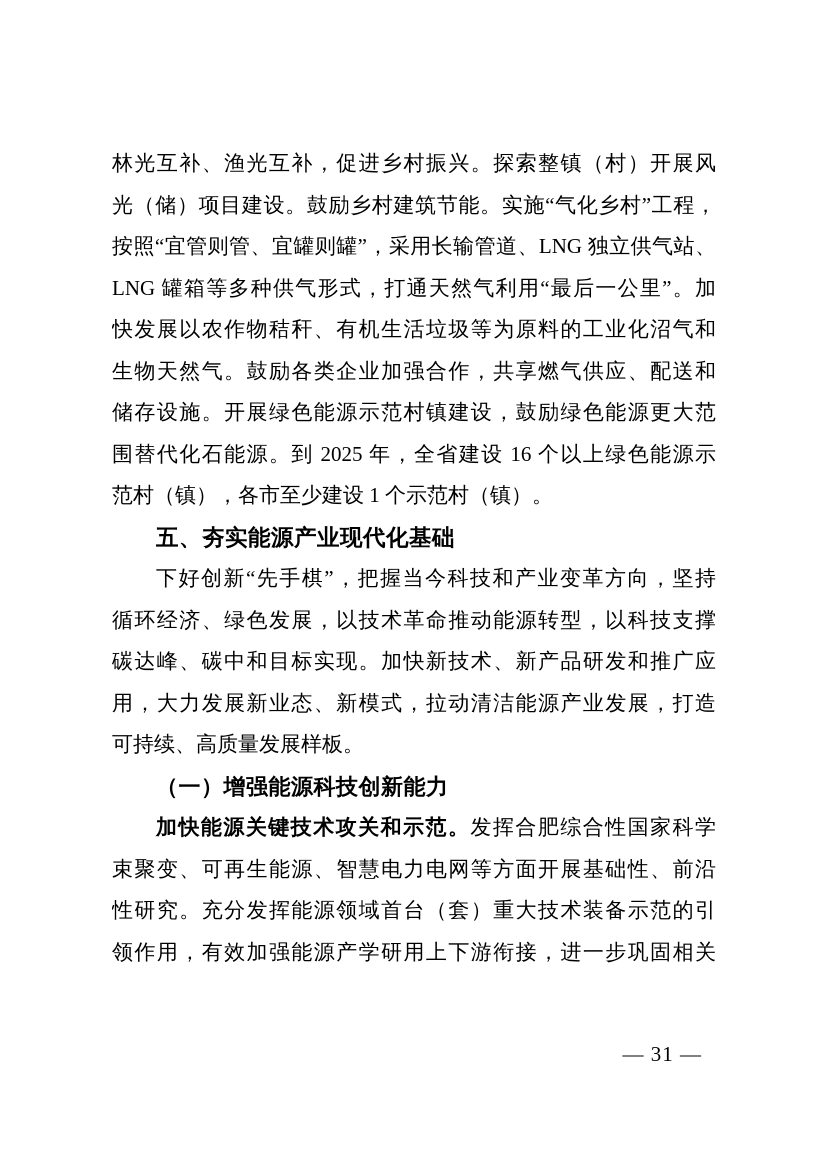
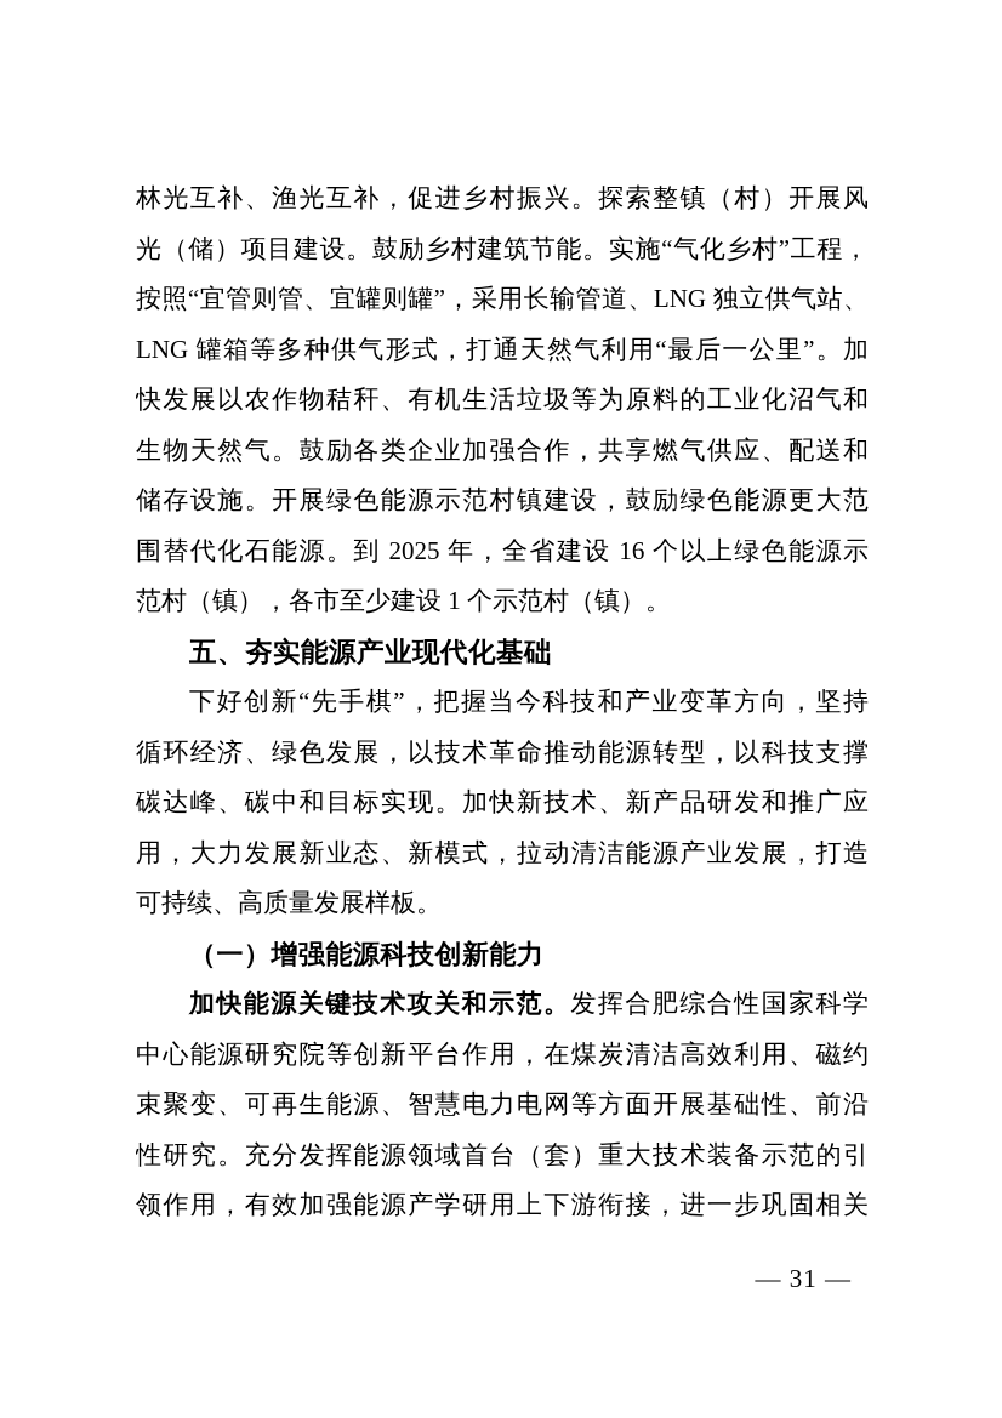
  林光互补、渔光互补，促进乡村振兴。探索整镇（村）开展风
  光（储）项目建设。鼓励乡村建筑节能。实施“气化乡村”工程，
  按照“宜管则管、宜罐则罐”，采用长输管道、LNG 独立供气站、
  LNG 罐箱等多种供气形式，打通天然气利用“最后一公里”。加
  快发展以农作物秸秆、有机生活垃圾等为原料的工业化沼气和
  生物天然气。鼓励各类企业加强合作，共享燃气供应、配送和
  储存设施。开展绿色能源示范村镇建设，鼓励绿色能源更大范
  围替代化石能源。到 2025 年，全省建设 16 个以上绿色能源示
  范村（镇），各市至少建设 1 个示范村（镇）。
  五、夯实能源产业现代化基础
  下好创新“先手棋”，把握当今科技和产业变革方向，坚持
  循环经济、绿色发展，以技术革命推动能源转型，以科技支撑
  碳达峰、碳中和目标实现。加快新技术、新产品研发和推广应
  用，大力发展新业态、新模式，拉动清洁能源产业发展，打造
  可持续、高质量发展样板。
  （一）增强能源科技创新能力
  加快能源关键技术攻关和示范。发挥合肥综合性国家科学
+ 中心能源研究院等创新平台作用，在煤炭清洁高效利用、磁约
  束聚变、可再生能源、智慧电力电网等方面开展基础性、前沿
  性研究。充分发挥能源领域首台（套）重大技术装备示范的引
  领作用，有效加强能源产学研用上下游衔接，进一步巩固相关
  — 31 —
